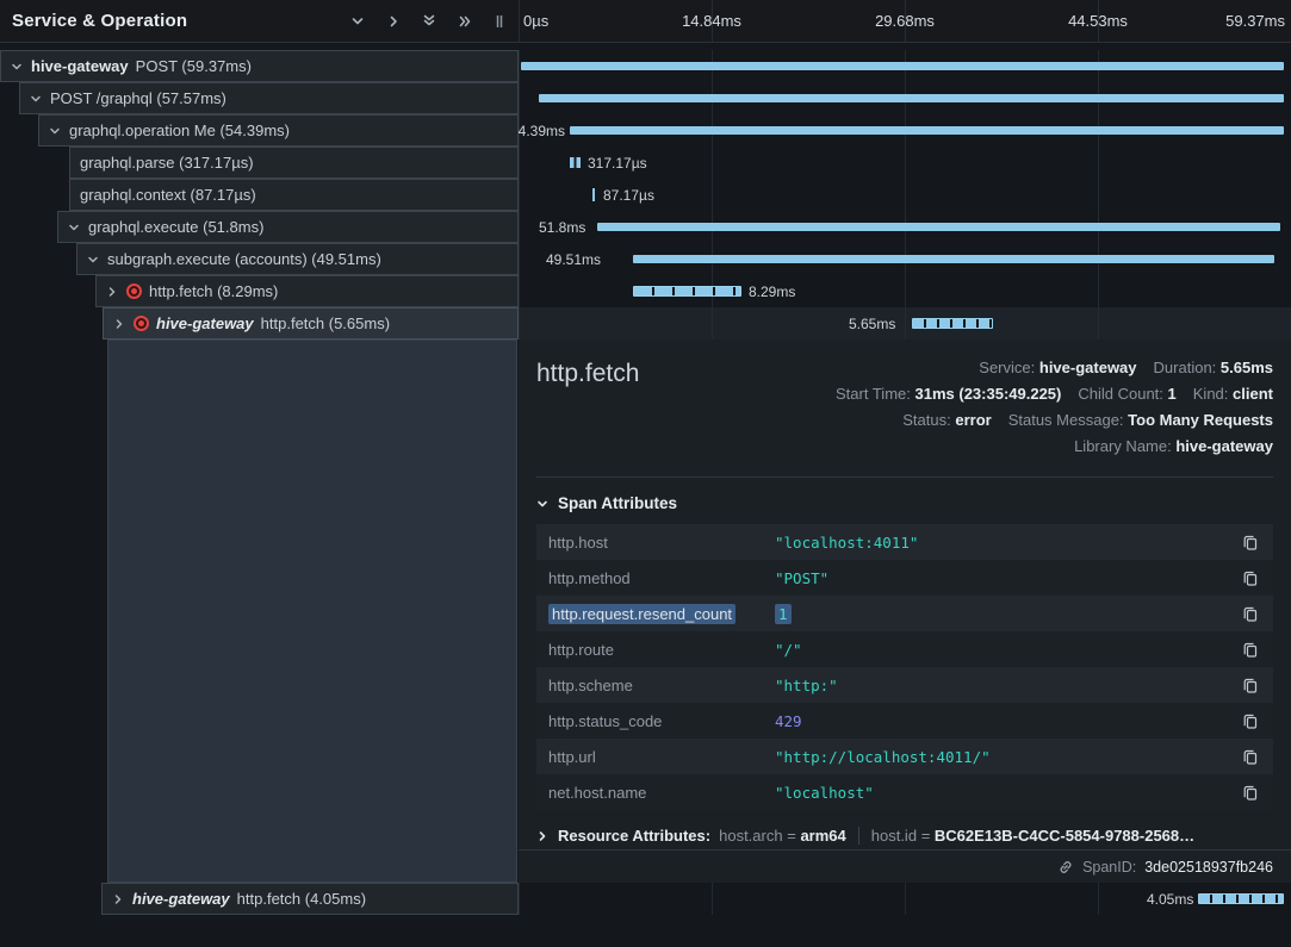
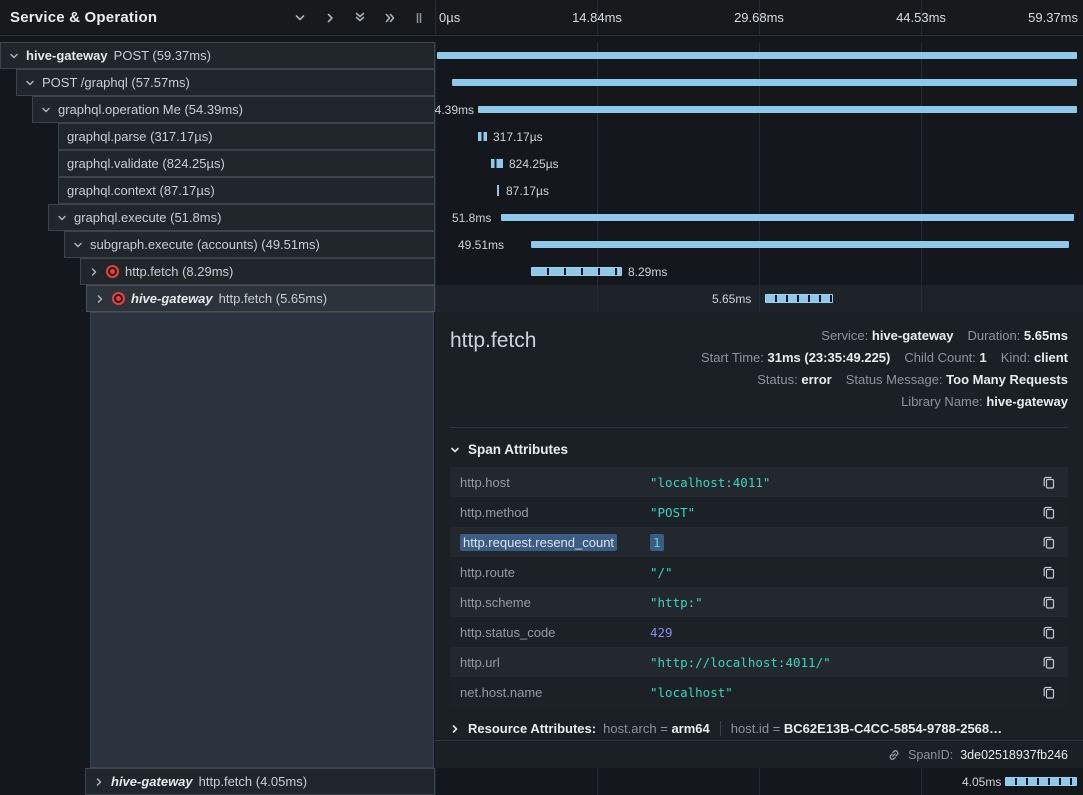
  Service & Operation
  0µs
  14.84ms
  29.68ms
  44.53ms
  59.37ms
  hive-gateway
  POST (59.37ms)
  POST /graphql (57.57ms)
  graphql.operation Me (54.39ms)
  4.39ms
  graphql.parse (317.17µs)
  317.17µs
+ graphql.validate (824.25µs)
+ 824.25µs
  graphql.context (87.17µs)
  87.17µs
  graphql.execute (51.8ms)
  51.8ms
  subgraph.execute (accounts) (49.51ms)
  49.51ms
  http.fetch (8.29ms)
  8.29ms
  hive-gateway
  http.fetch (5.65ms)
  5.65ms
  http.fetch
  Service: hive-gateway Duration: 5.65ms
  Start Time: 31ms (23:35:49.225) Child Count: 1 Kind: client
  Status: error Status Message: Too Many Requests
  Library Name: hive-gateway
  Span Attributes
  http.host
  "localhost:4011"
  http.method
  "POST"
  http.request.resend_count
  1
  http.route
  "/"
  http.scheme
  "http:"
  http.status_code
  429
  http.url
  "http://localhost:4011/"
  net.host.name
  "localhost"
  Resource Attributes:
  host.arch = arm64
  host.id = BC62E13B-C4CC-5854-9788-2568…
  SpanID:
  3de02518937fb246
  hive-gateway
  http.fetch (4.05ms)
  4.05ms
